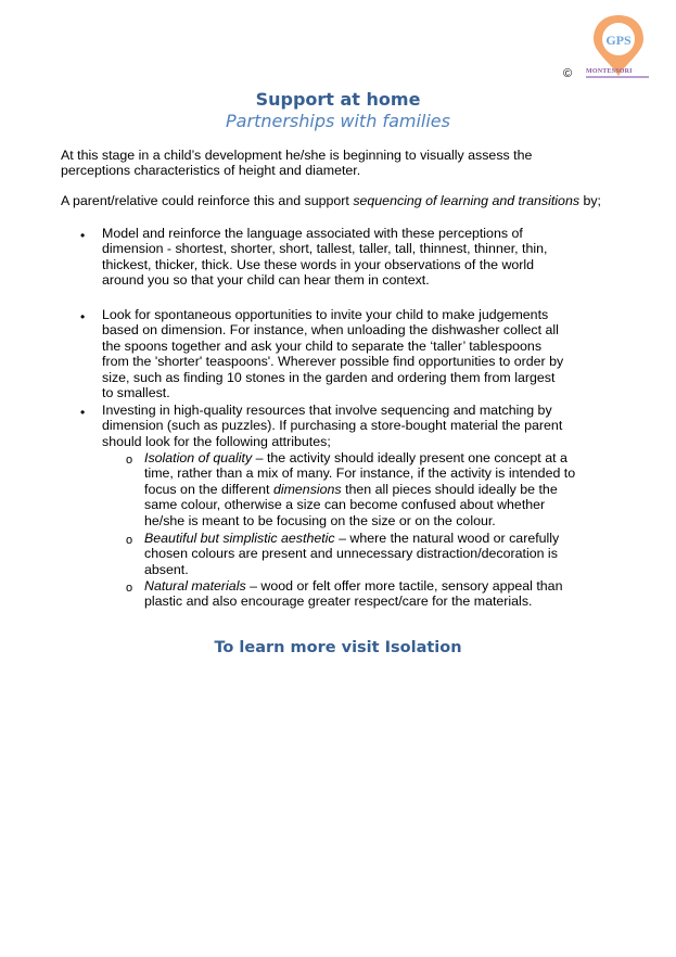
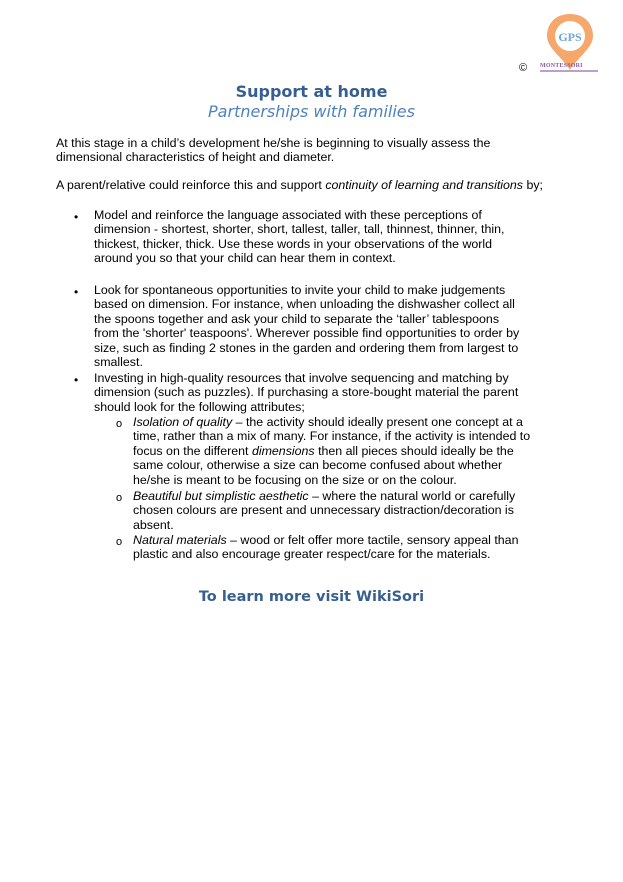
  GPS
  ©
  Support at home
  Partnerships with families
- At this stage in a child’s development he/she is beginning to visually assess the perceptions characteristics of height and diameter.
+ At this stage in a child’s development he/she is beginning to visually assess the dimensional characteristics of height and diameter.
- A parent/relative could reinforce this and support sequencing of learning and transitions by;
+ A parent/relative could reinforce this and support continuity of learning and transitions by;
  •
  Model and reinforce the language associated with these perceptions of dimension - shortest, shorter, short, tallest, taller, tall, thinnest, thinner, thin, thickest, thicker, thick. Use these words in your observations of the world around you so that your child can hear them in context.
  •
- Look for spontaneous opportunities to invite your child to make judgements based on dimension. For instance, when unloading the dishwasher collect all the spoons together and ask your child to separate the ‘taller’ tablespoons from the 'shorter' teaspoons'. Wherever possible find opportunities to order by size, such as finding 10 stones in the garden and ordering them from largest to smallest.
+ Look for spontaneous opportunities to invite your child to make judgements based on dimension. For instance, when unloading the dishwasher collect all the spoons together and ask your child to separate the ‘taller’ tablespoons from the 'shorter' teaspoons'. Wherever possible find opportunities to order by size, such as finding 2 stones in the garden and ordering them from largest to smallest.
  •
  Investing in high-quality resources that involve sequencing and matching by dimension (such as puzzles). If purchasing a store-bought material the parent should look for the following attributes;
  o
  Isolation of quality – the activity should ideally present one concept at a time, rather than a mix of many. For instance, if the activity is intended to focus on the different dimensions then all pieces should ideally be the same colour, otherwise a size can become confused about whether he/she is meant to be focusing on the size or on the colour.
  o
- Beautiful but simplistic aesthetic – where the natural wood or carefully chosen colours are present and unnecessary distraction/decoration is absent.
+ Beautiful but simplistic aesthetic – where the natural world or carefully chosen colours are present and unnecessary distraction/decoration is absent.
  o
  Natural materials – wood or felt offer more tactile, sensory appeal than plastic and also encourage greater respect/care for the materials.
- To learn more visit Isolation
+ To learn more visit WikiSori
